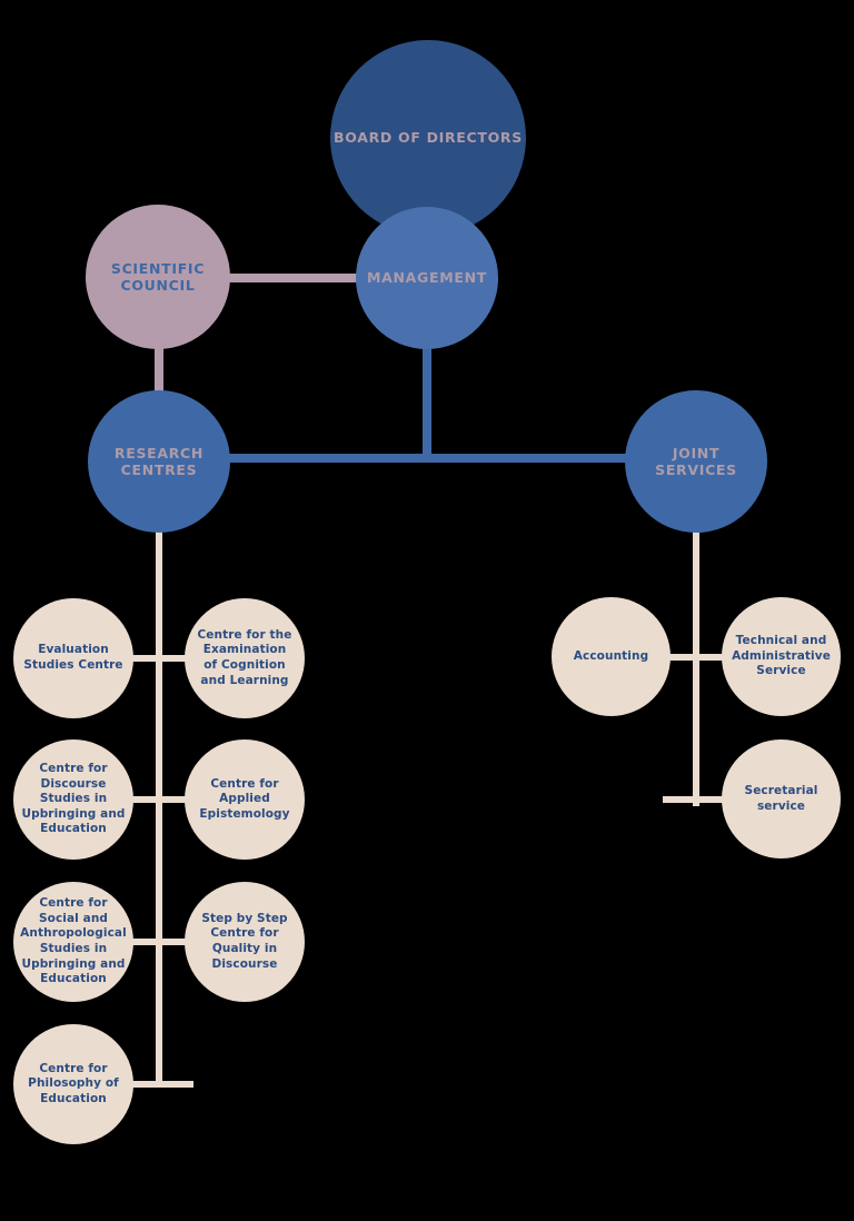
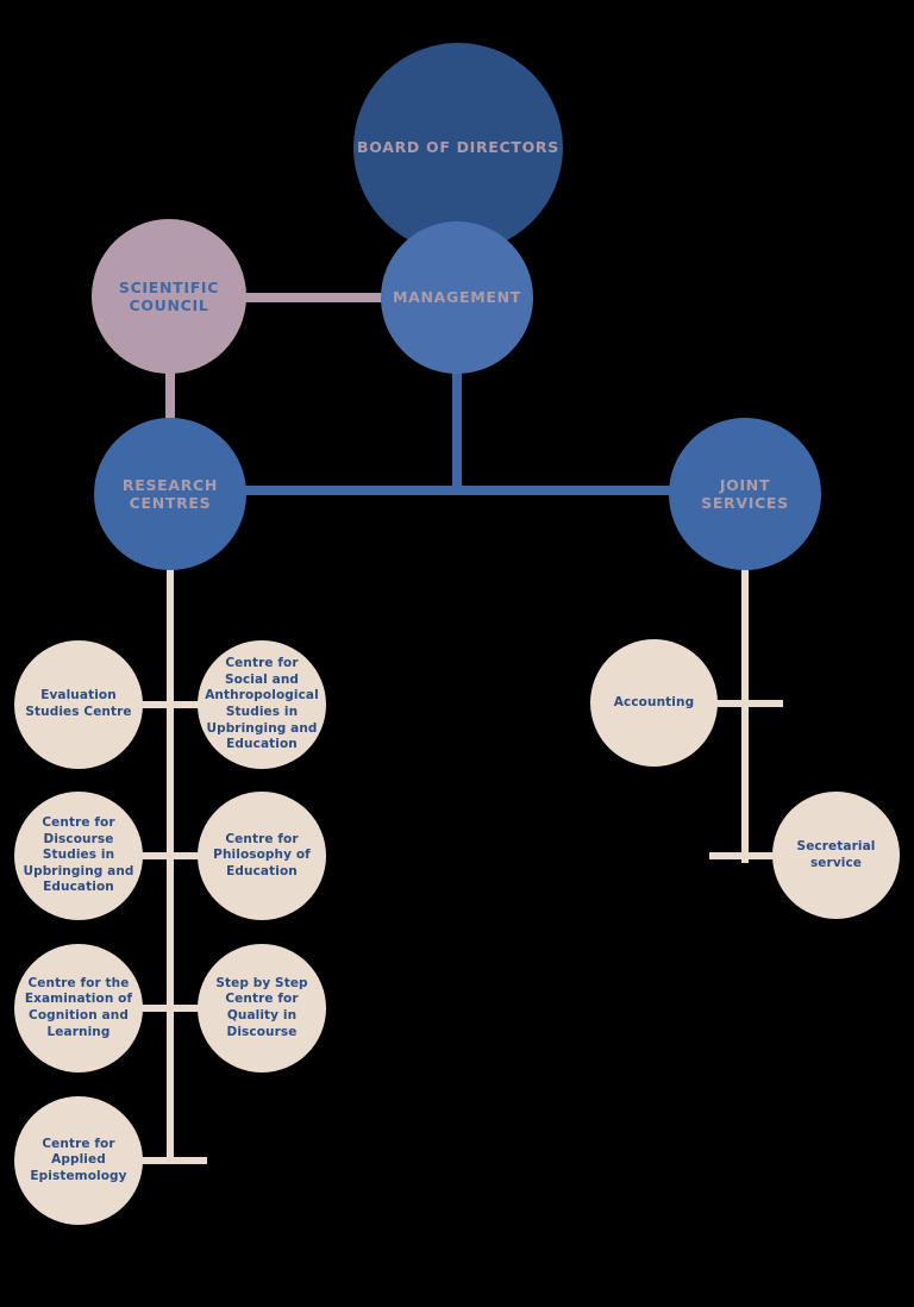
  BOARD OF DIRECTORS
  MANAGEMENT
  SCIENTIFIC
  COUNCIL
  RESEARCH
  CENTRES
  JOINT
  SERVICES
  Evaluation Studies Centre
- Centre for the Examination of Cognition and Learning
+ Centre for Social and Anthropological Studies in Upbringing and Education
  Centre for Discourse Studies in Upbringing and Education
- Centre for Applied Epistemology
+ Centre for Philosophy of Education
- Centre for Social and Anthropological Studies in Upbringing and Education
+ Centre for the Examination of Cognition and Learning
  Step by Step Centre for Quality in Discourse
- Centre for Philosophy of Education
+ Centre for Applied Epistemology
  Accounting
- Technical and Administrative Service
  Secretarial service
